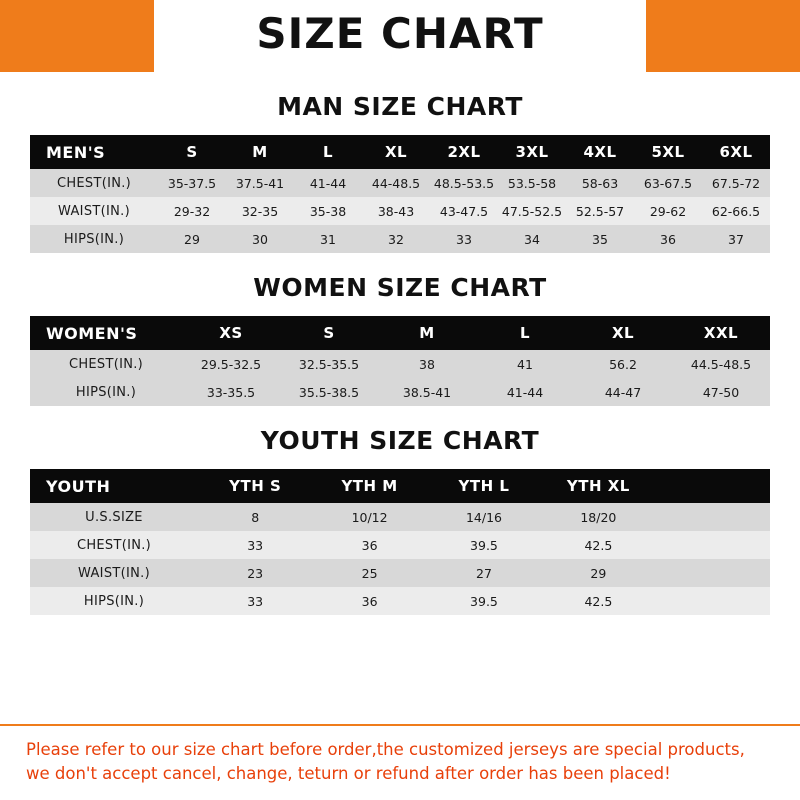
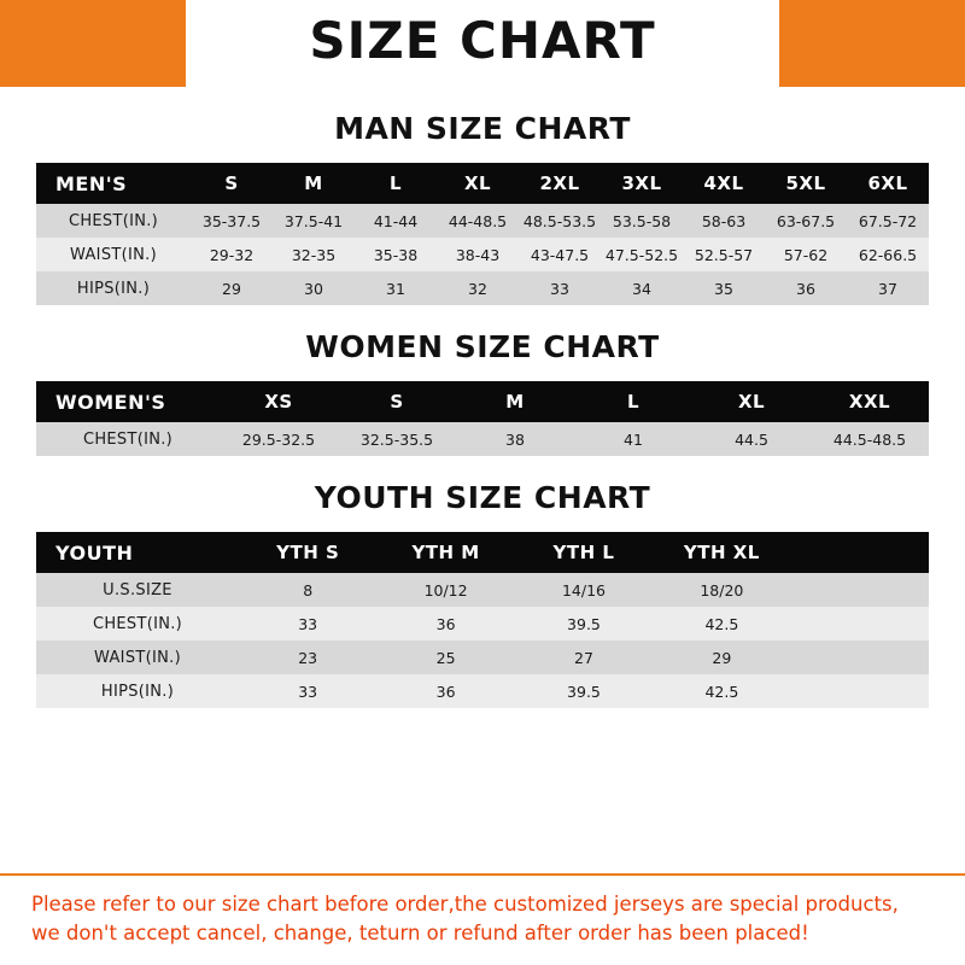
  SIZE CHART
  MAN SIZE CHART
  MEN'S	S	M	L	XL	2XL	3XL	4XL	5XL	6XL
  CHEST(IN.)	35-37.5	37.5-41	41-44	44-48.5	48.5-53.5	53.5-58	58-63	63-67.5	67.5-72
- WAIST(IN.)	29-32	32-35	35-38	38-43	43-47.5	47.5-52.5	52.5-57	29-62	62-66.5
+ WAIST(IN.)	29-32	32-35	35-38	38-43	43-47.5	47.5-52.5	52.5-57	57-62	62-66.5
  HIPS(IN.)	29	30	31	32	33	34	35	36	37
  WOMEN SIZE CHART
  WOMEN'S	XS	S	M	L	XL	XXL
- CHEST(IN.)	29.5-32.5	32.5-35.5	38	41	56.2	44.5-48.5
+ CHEST(IN.)	29.5-32.5	32.5-35.5	38	41	44.5	44.5-48.5
- HIPS(IN.)	33-35.5	35.5-38.5	38.5-41	41-44	44-47	47-50
  YOUTH SIZE CHART
  YOUTH	YTH S	YTH M	YTH L	YTH XL
  U.S.SIZE	8	10/12	14/16	18/20
  CHEST(IN.)	33	36	39.5	42.5
  WAIST(IN.)	23	25	27	29
  HIPS(IN.)	33	36	39.5	42.5
  Please refer to our size chart before order,the customized jerseys are special products,
  we don't accept cancel, change, teturn or refund after order has been placed!
